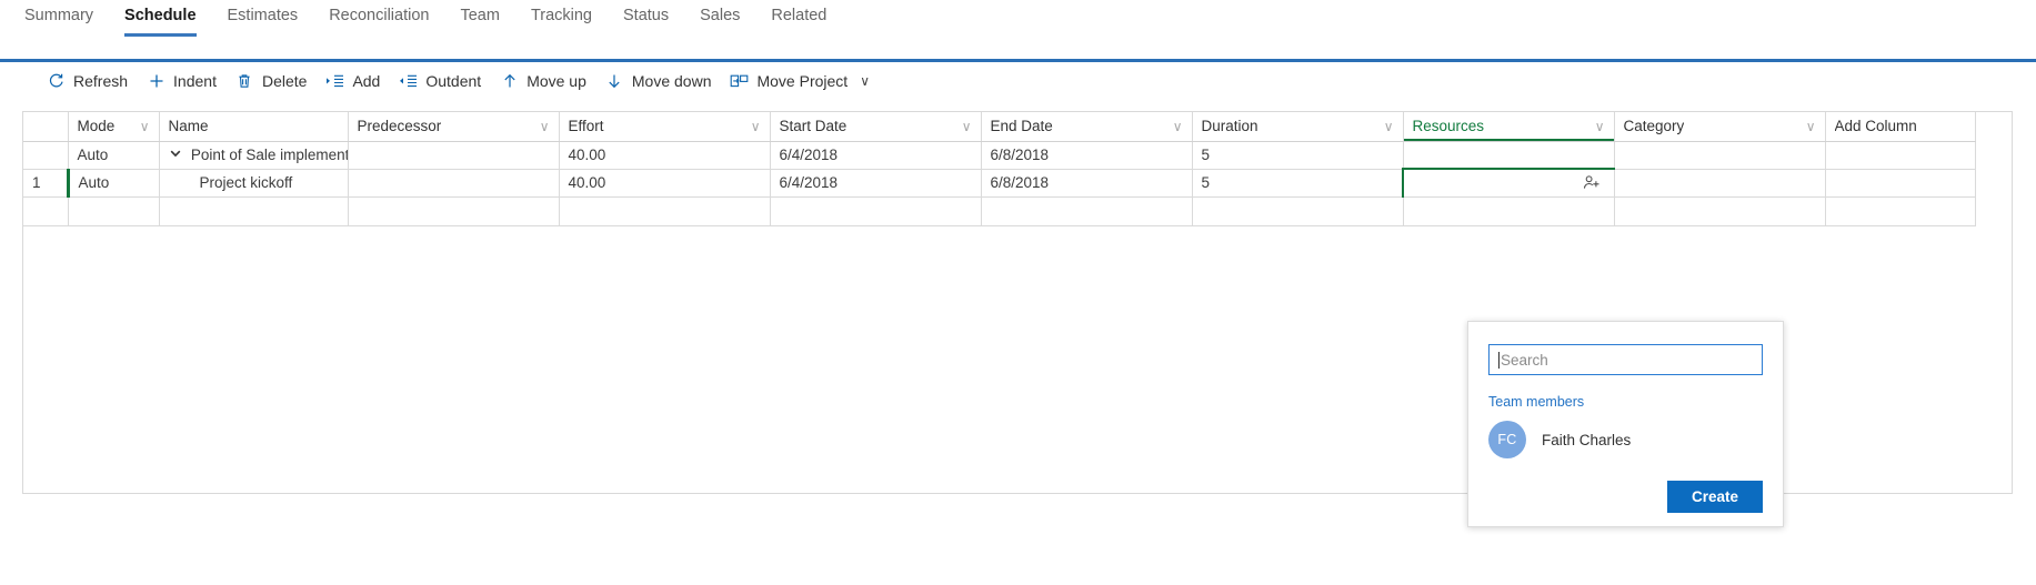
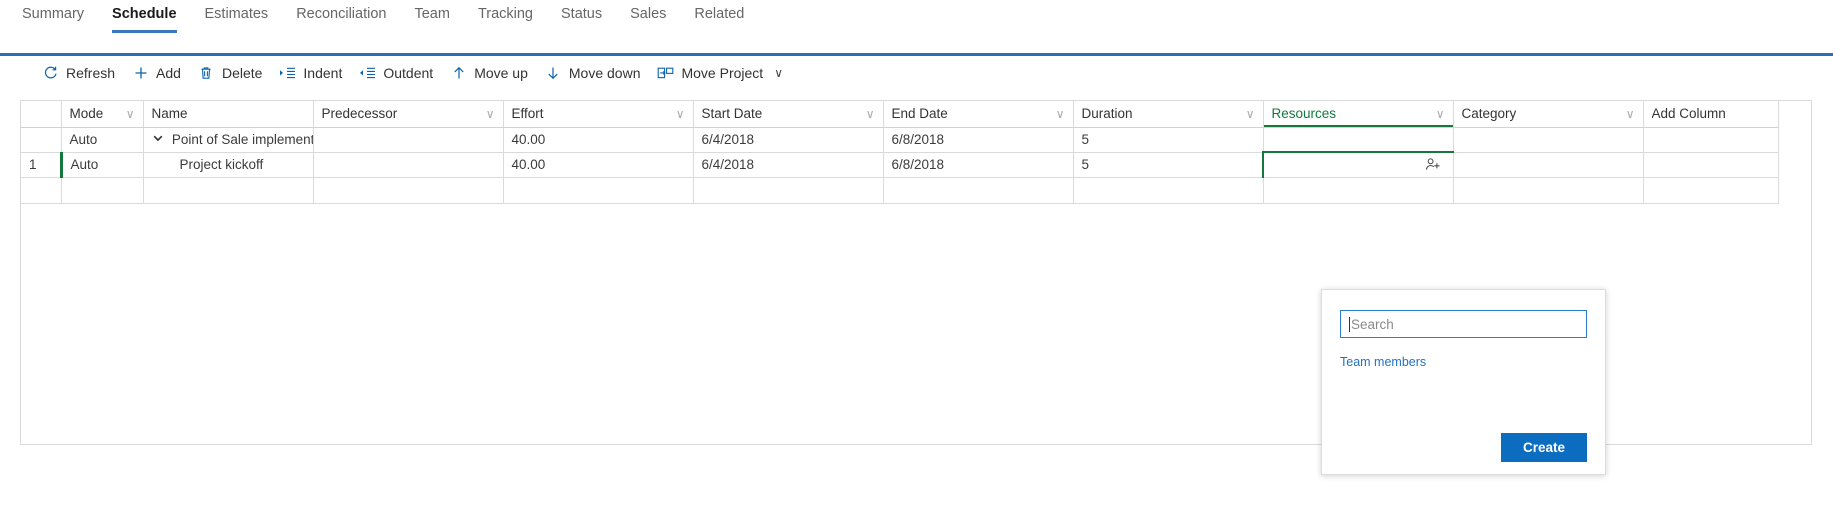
  Summary
  Schedule
  Estimates
  Reconciliation
  Team
  Tracking
  Status
  Sales
  Related
  Refresh
- Indent
+ Add
  Delete
- Add
+ Indent
  Outdent
  Move up
  Move down
  Move Project
  ∨
  	Mode ∨	Name	Predecessor ∨	Effort ∨	Start Date ∨	End Date ∨	Duration ∨	Resources ∨	Category ∨	Add Column
  	Auto	Point of Sale implemen		40.00	6/4/2018	6/8/2018	5
  1	Auto	Project kickoff		40.00	6/4/2018	6/8/2018	5
  Search
  Team members
- FC
- Faith Charles
  Create
